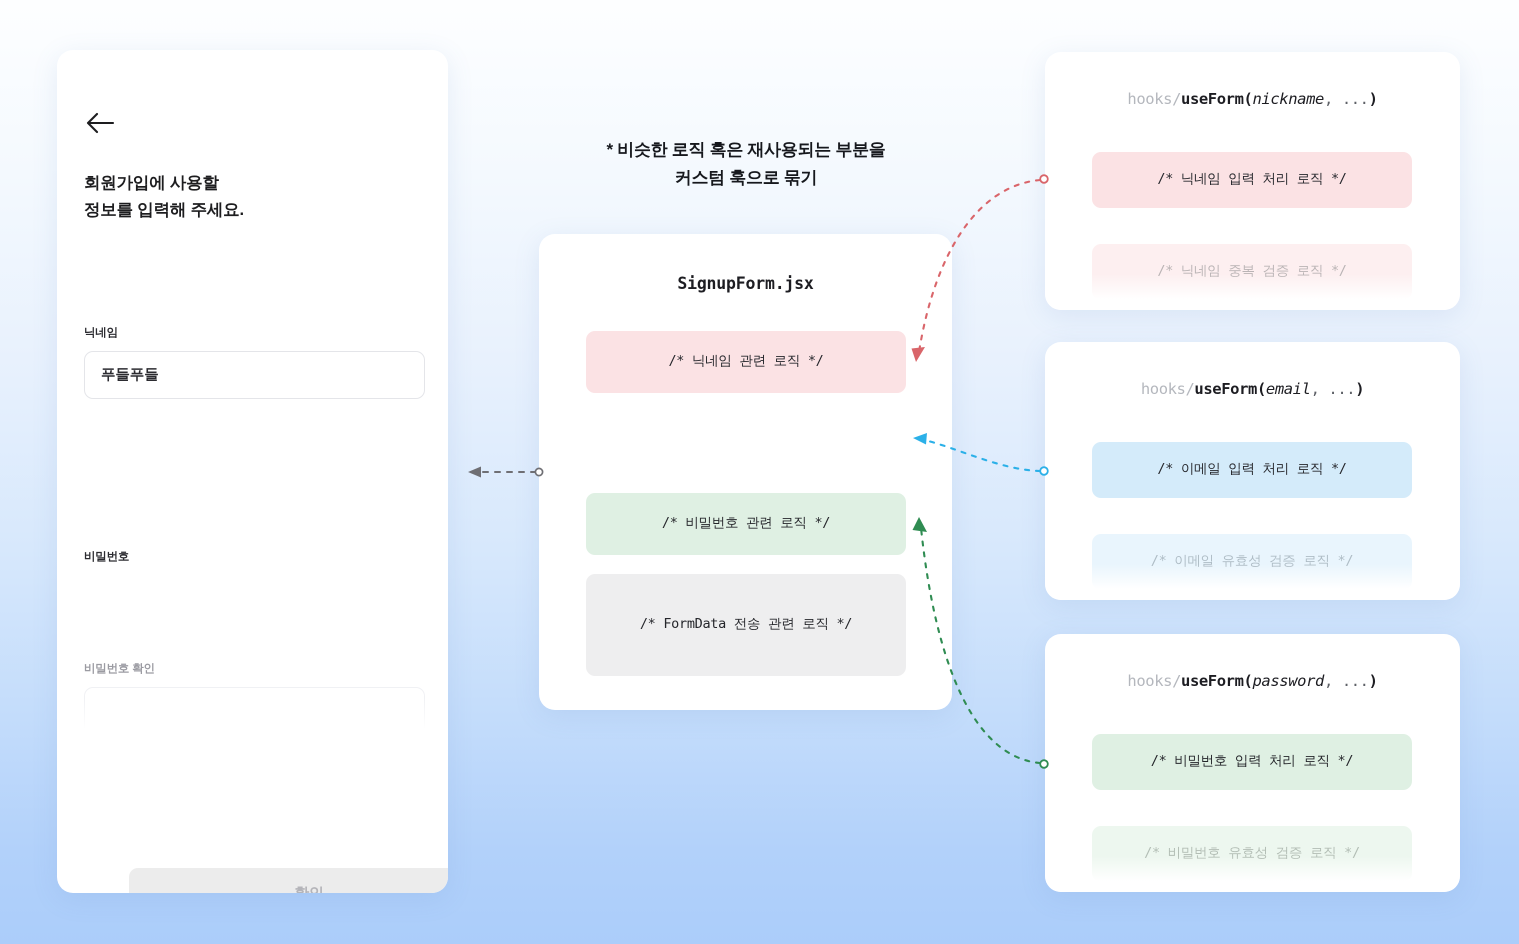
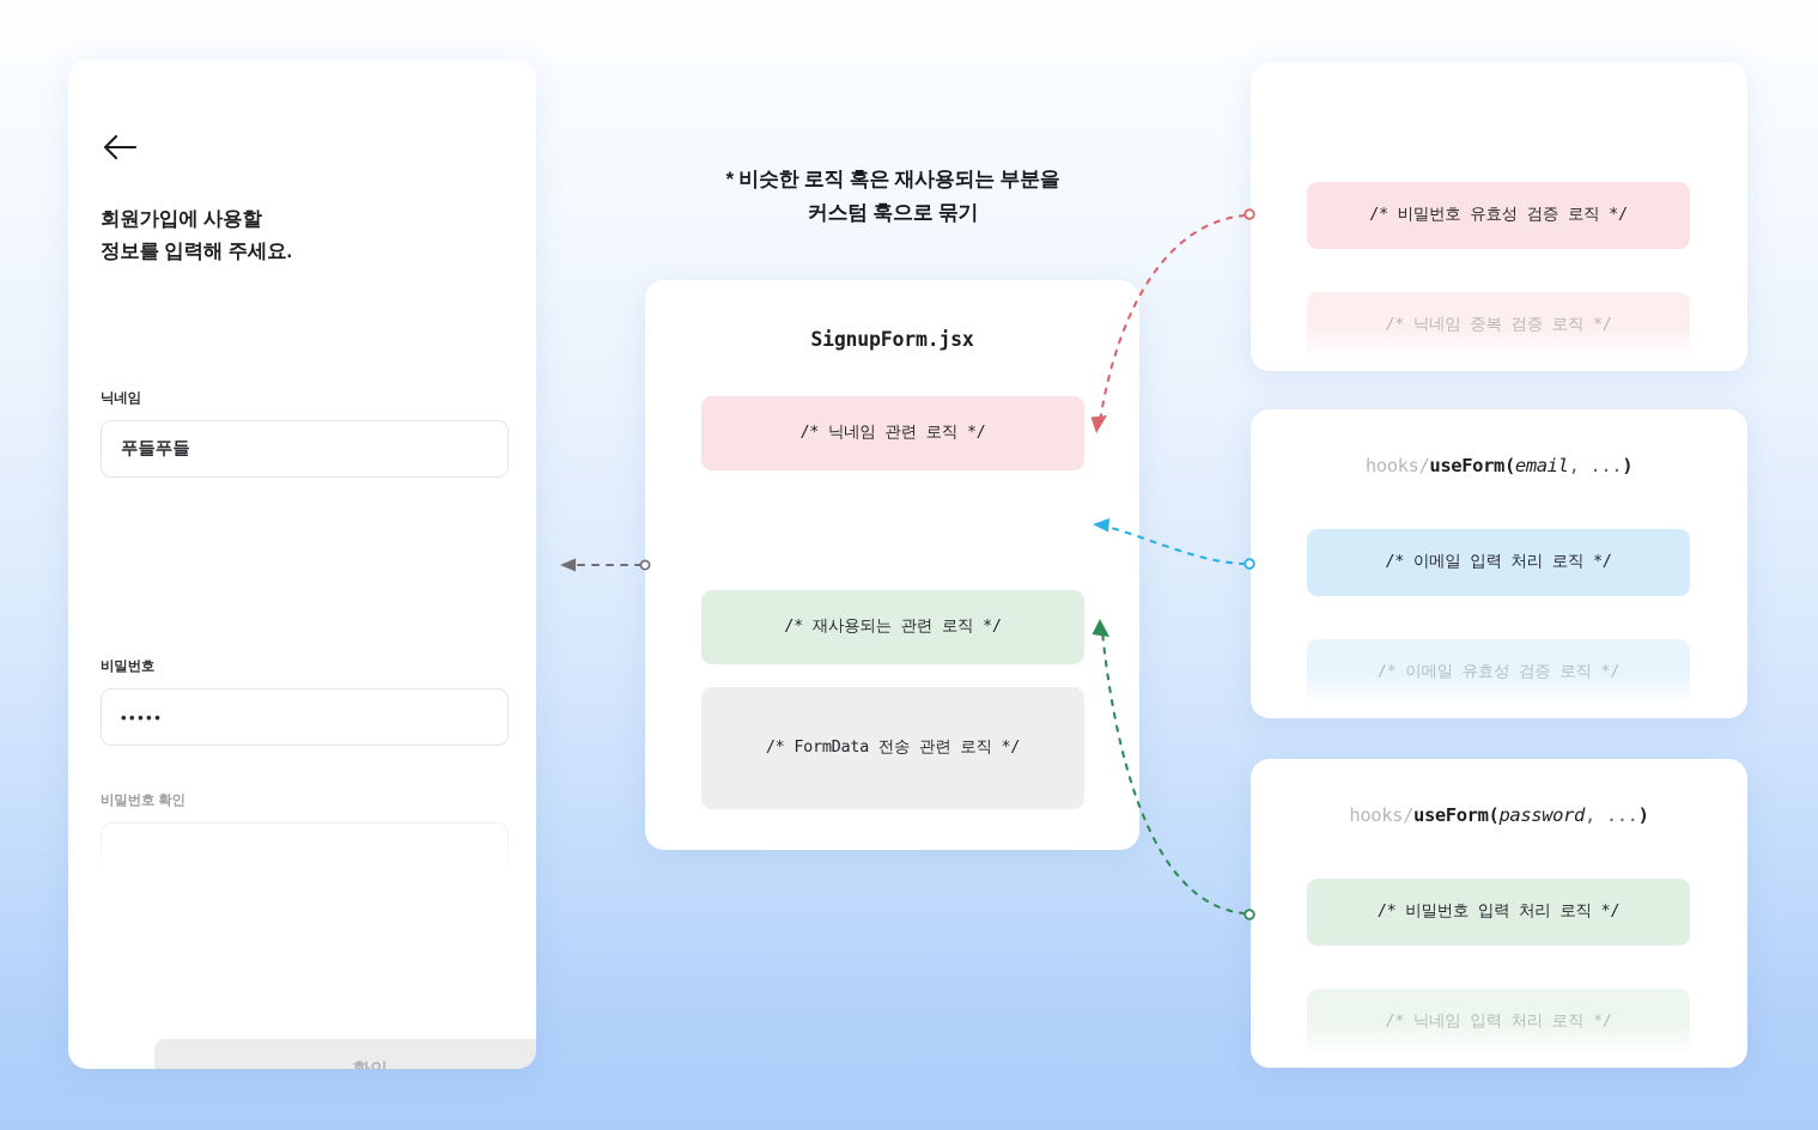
  회원가입에 사용할
  정보를 입력해 주세요.
  닉네임
  푸들푸들
  비밀번호
+ •••••
  비밀번호 확인
  * 비슷한 로직 혹은 재사용되는 부분을
  커스텀 훅으로 묶기
  SignupForm.jsx
  /* 닉네임 관련 로직 */
- /* 비밀번호 관련 로직 */
+ /* 재사용되는 관련 로직 */
  /* FormData 전송 관련 로직 */
- hooks/useForm(nickname, ...)
- /* 닉네임 입력 처리 로직 */
+ /* 비밀번호 유효성 검증 로직 */
  /* 닉네임 중복 검증 로직 */
  hooks/useForm(email, ...)
  /* 이메일 입력 처리 로직 */
  /* 이메일 유효성 검증 로직 */
  hooks/useForm(password, ...)
  /* 비밀번호 입력 처리 로직 */
- /* 비밀번호 유효성 검증 로직 */
+ /* 닉네임 입력 처리 로직 */
